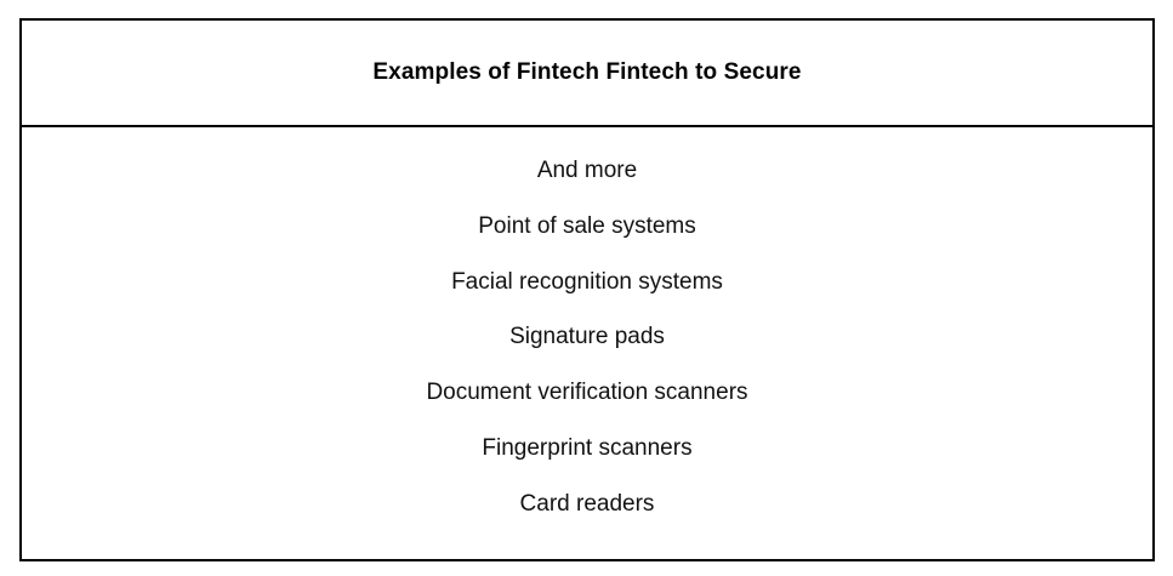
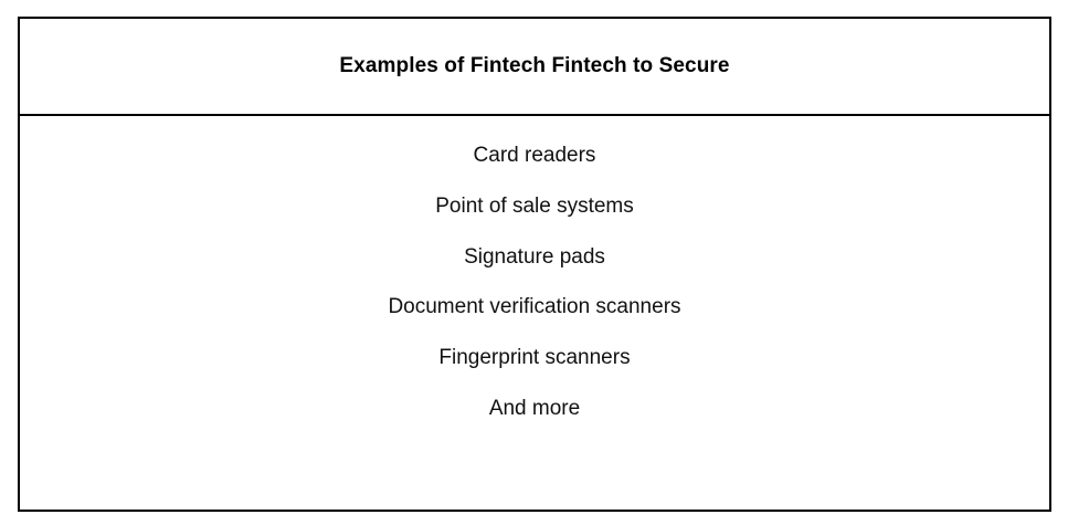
  Examples of Fintech Fintech to Secure
- And more
+ Card readers
  Point of sale systems
- Facial recognition systems
  Signature pads
  Document verification scanners
  Fingerprint scanners
- Card readers
+ And more
